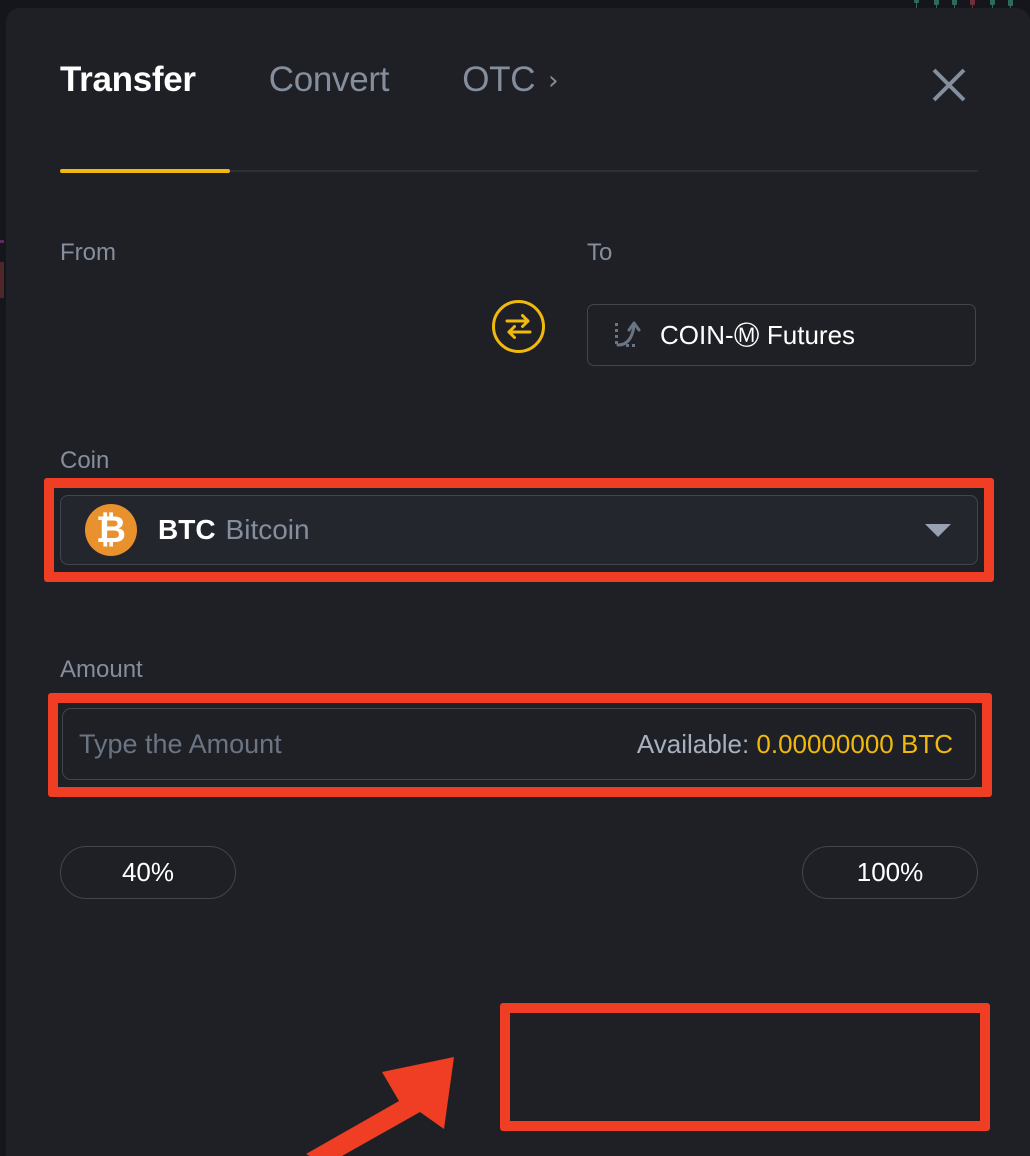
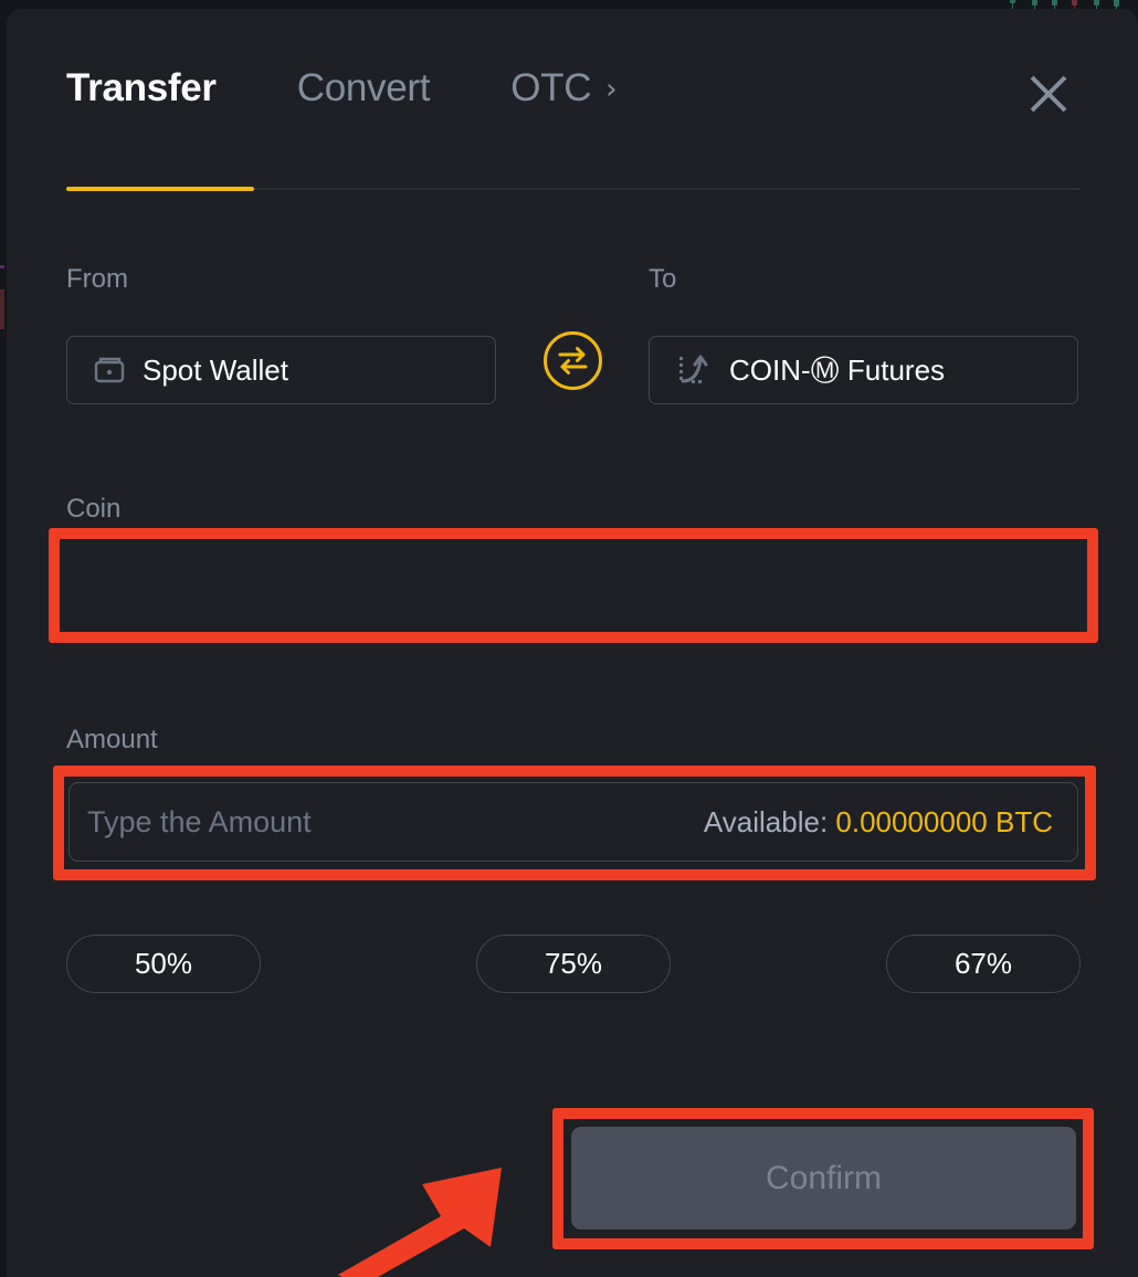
  Transfer
  Convert
  OTC
  ›
  From
+ Spot Wallet
  To
  COIN-Ⓜ Futures
  Coin
- ₿
- BTC Bitcoin
  Amount
  Type the Amount
  Available: 0.00000000 BTC
- 40%
+ 50%
+ 75%
- 100%
+ 67%
+ Confirm
